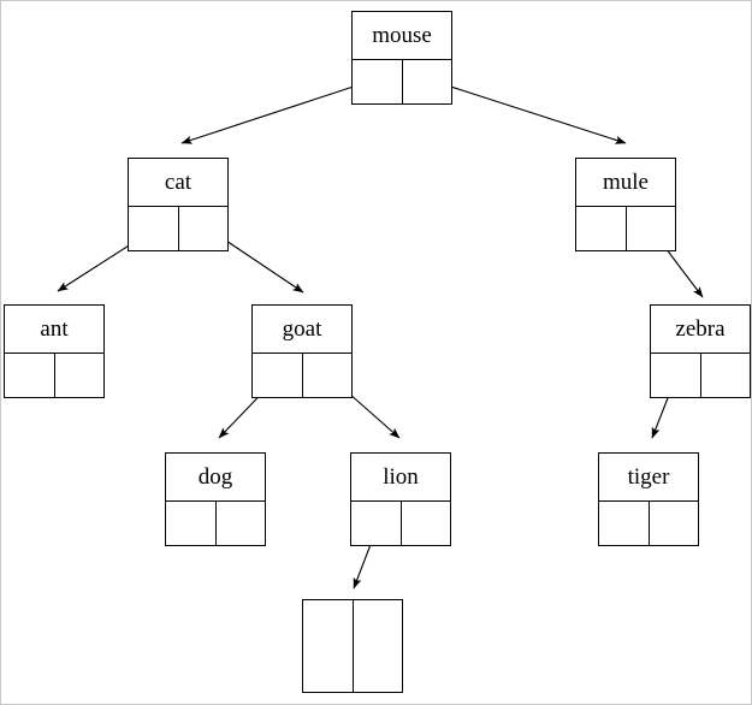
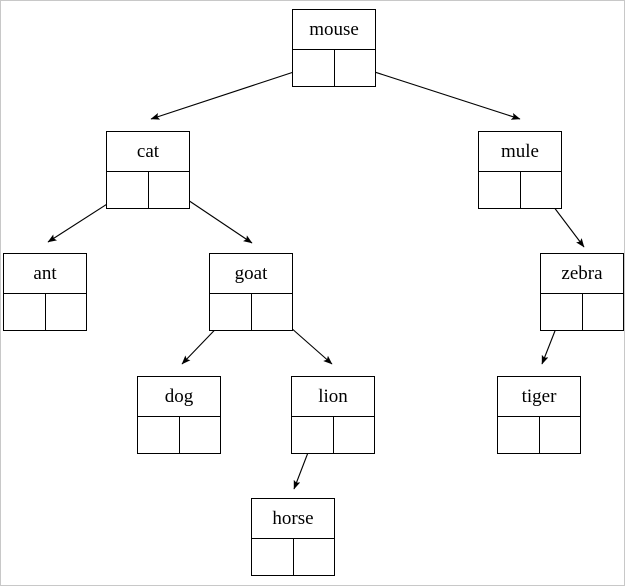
  mouse
  cat
  mule
  ant
  goat
  zebra
  dog
  lion
  tiger
+ horse
